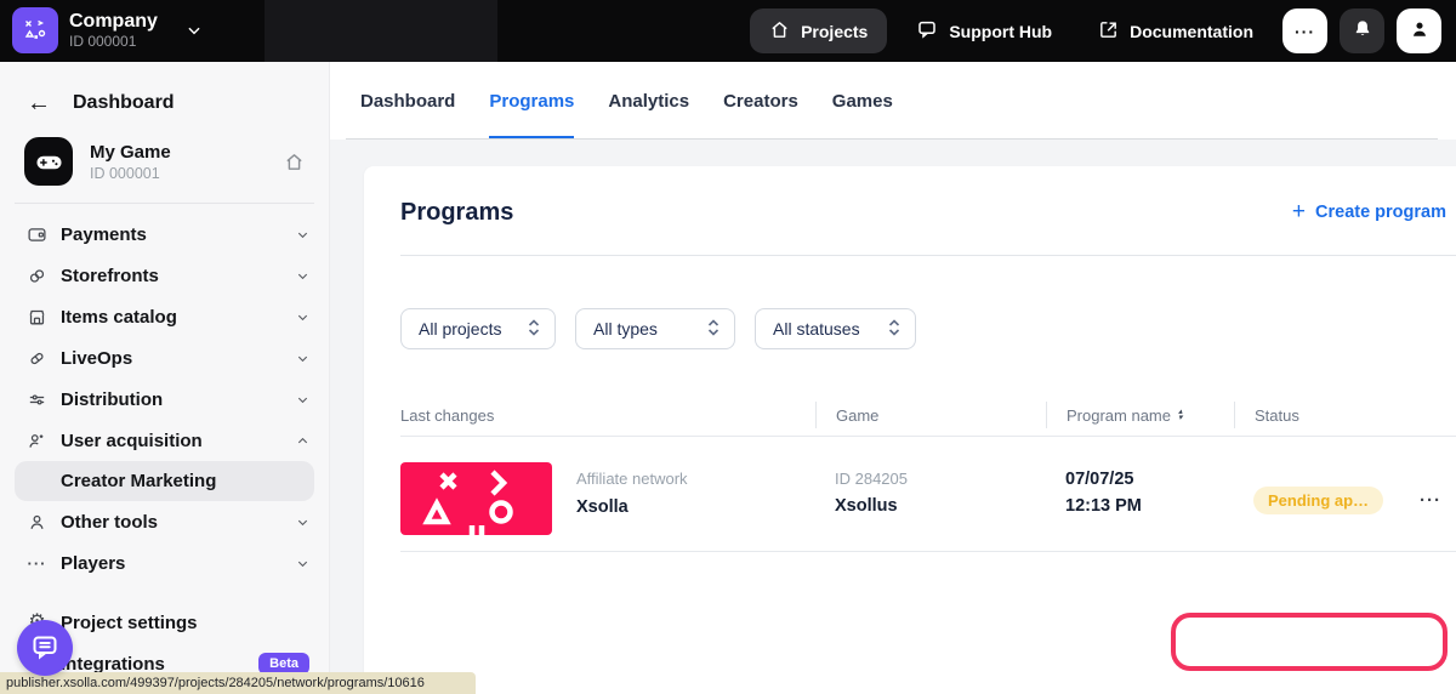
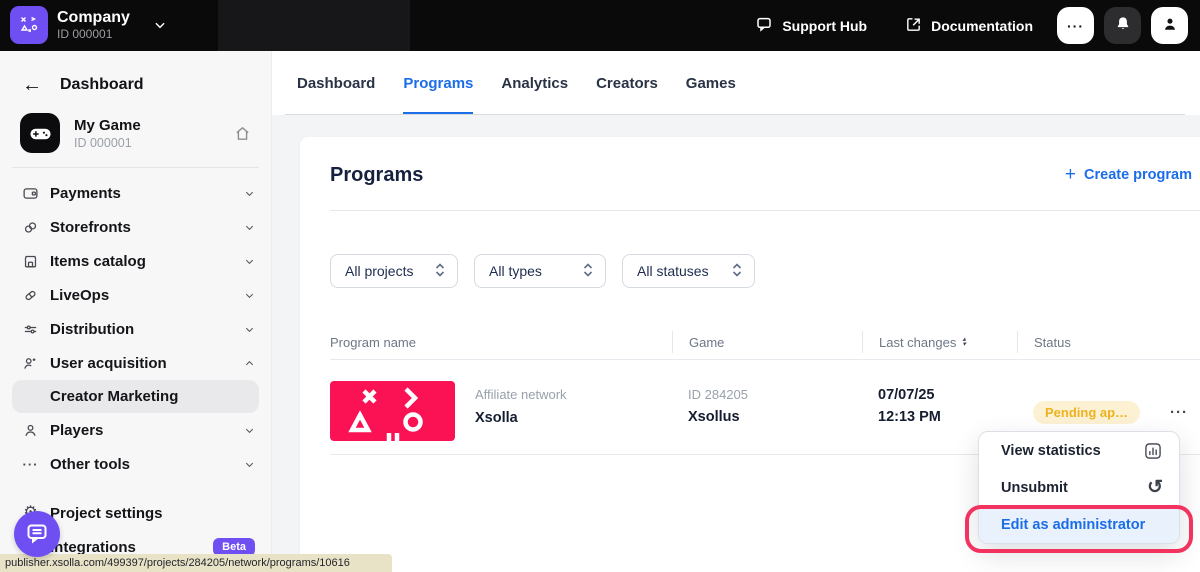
  Company
  ID 000001
- Projects
  Support Hub
  Documentation
  ···
  ←
  Dashboard
  My Game
  ID 000001
  Payments
  Storefronts
  Items catalog
  LiveOps
  Distribution
  User acquisition
  Creator Marketing
- Other tools
+ Players
  ···
- Players
+ Other tools
  Project settings
  ntegrations
  Beta
  Dashboard
  Programs
  Analytics
  Creators
  Games
  Programs
  +
  Create program
  All projects
  All types
  All statuses
- Last changes
+ Program name
  Game
- Program name
+ Last changes
  Status
  Affiliate network
  Xsolla
  ID 284205
  Xsollus
  07/07/25
  12:13 PM
  Pending ap…
  ···
+ View statistics
+ Unsubmit
+ ↺
+ Edit as administrator
  publisher.xsolla.com/499397/projects/284205/network/programs/10616
